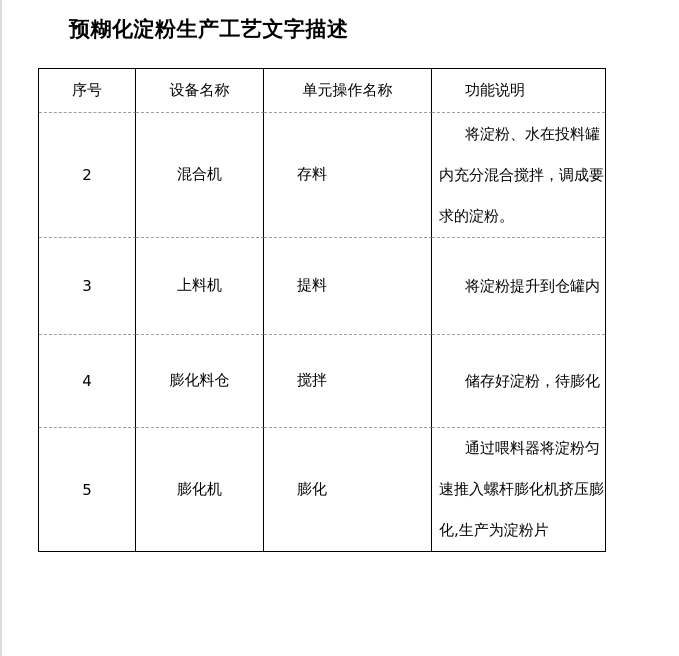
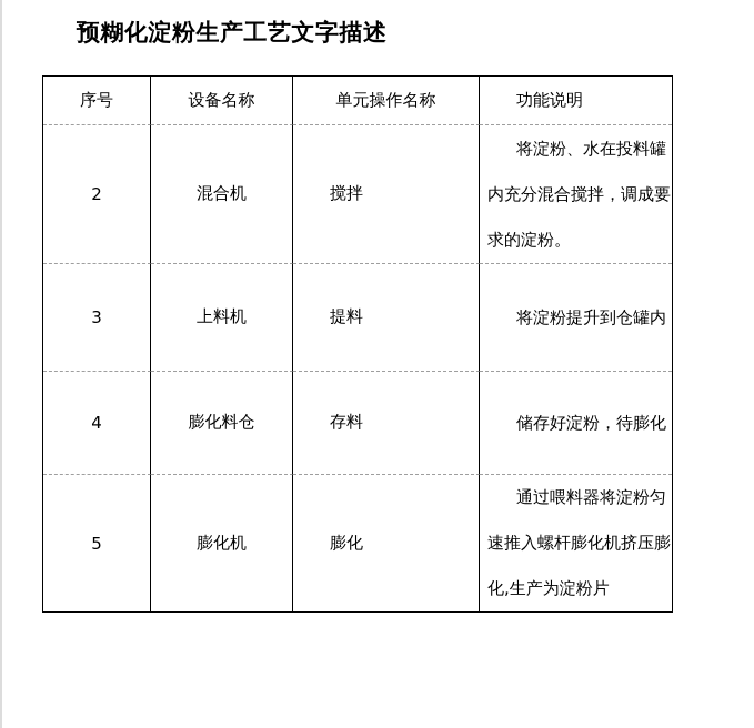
  预糊化淀粉生产工艺文字描述
  序号	设备名称	单元操作名称	功能说明
- 2	混合机	存料	将淀粉、水在投料罐内充分混合搅拌，调成要求的淀粉。
+ 2	混合机	搅拌	将淀粉、水在投料罐内充分混合搅拌，调成要求的淀粉。
  3	上料机	提料	将淀粉提升到仓罐内
- 4	膨化料仓	搅拌	储存好淀粉，待膨化
+ 4	膨化料仓	存料	储存好淀粉，待膨化
  5	膨化机	膨化	通过喂料器将淀粉匀速推入螺杆膨化机挤压膨化,生产为淀粉片
